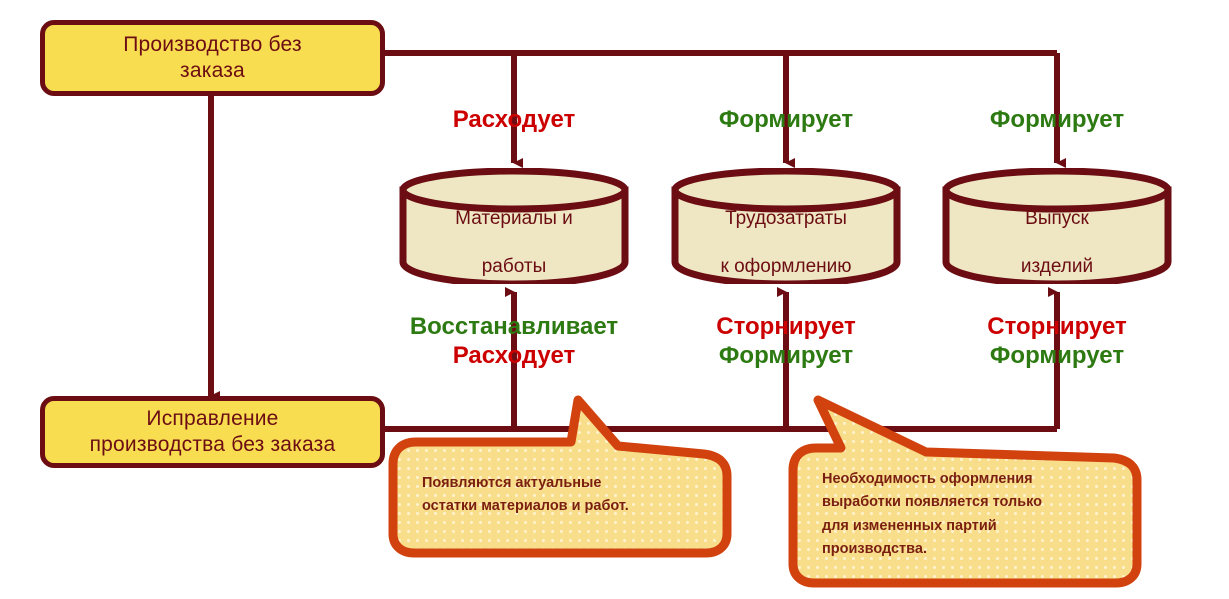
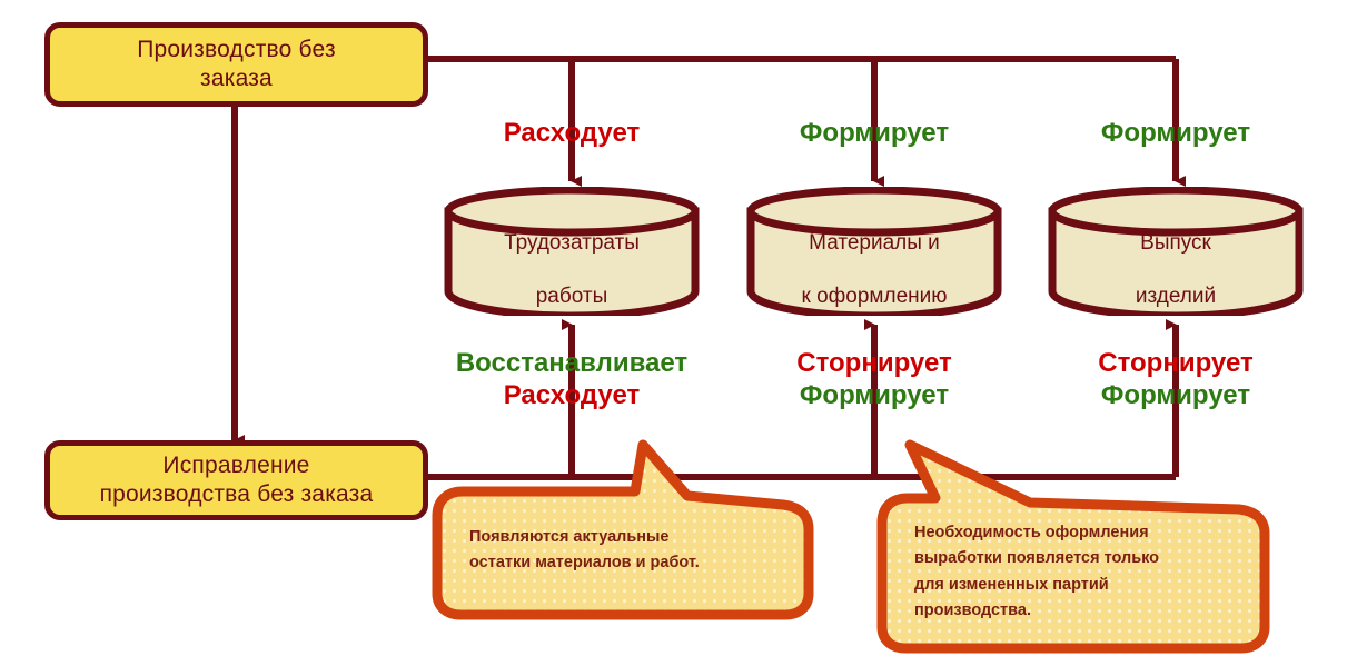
  Производство без
  заказа
  Исправление
  производства без заказа
- Материалы и
+ Трудозатраты
  работы
- Трудозатраты
+ Материалы и
  к оформлению
  Выпуск
  изделий
  Расходует
  Формирует
  Формирует
  Восстанавливает
  Расходует
  Сторнирует
  Формирует
  Сторнирует
  Формирует
  Появляются актуальные
  остатки материалов и работ.
  Необходимость оформления
  выработки появляется только
  для измененных партий
  производства.
